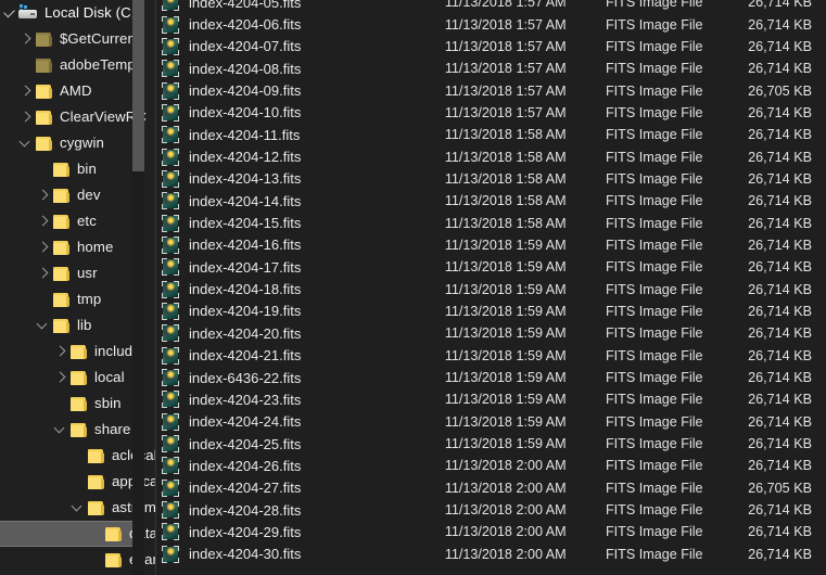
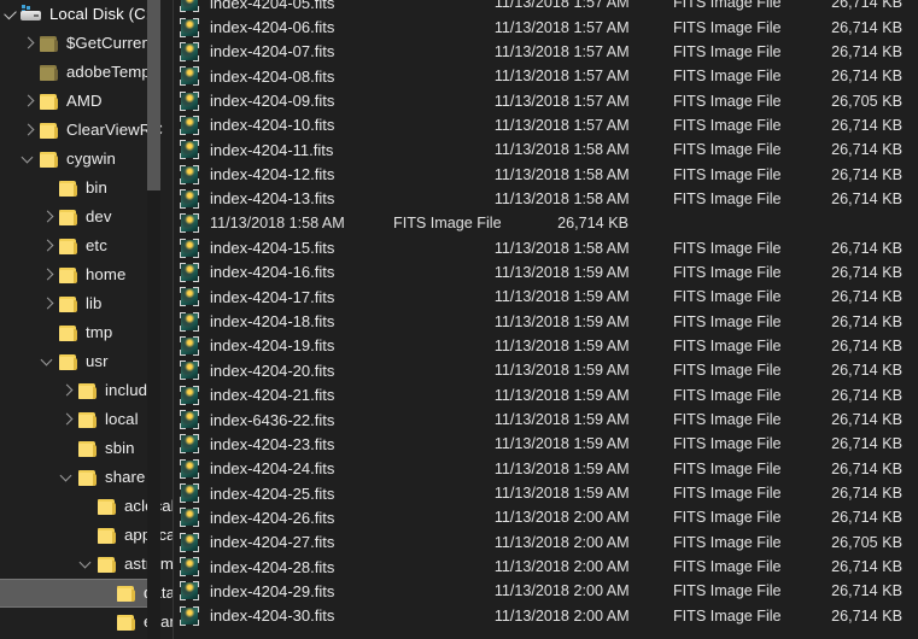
  Local Disk (C
  $GetCurre
  adobeTem
  AMD
  ClearViewR
  cygwin
  bin
  dev
  etc
  home
- usr
+ lib
  tmp
- lib
+ usr
  includ
  local
  sbin
  share
  index-4204-05.fits
  11/13/2018 1:57 AM
  FITS Image File
  26,714 KB
  index-4204-06.fits
  11/13/2018 1:57 AM
  FITS Image File
  26,714 KB
  index-4204-07.fits
  11/13/2018 1:57 AM
  FITS Image File
  26,714 KB
  index-4204-08.fits
  11/13/2018 1:57 AM
  FITS Image File
  26,714 KB
  index-4204-09.fits
  11/13/2018 1:57 AM
  FITS Image File
  26,705 KB
  index-4204-10.fits
  11/13/2018 1:57 AM
  FITS Image File
  26,714 KB
  index-4204-11.fits
  11/13/2018 1:58 AM
  FITS Image File
  26,714 KB
  index-4204-12.fits
  11/13/2018 1:58 AM
  FITS Image File
  26,714 KB
  index-4204-13.fits
  11/13/2018 1:58 AM
  FITS Image File
  26,714 KB
- index-4204-14.fits
  11/13/2018 1:58 AM
  FITS Image File
  26,714 KB
  index-4204-15.fits
  11/13/2018 1:58 AM
  FITS Image File
  26,714 KB
  index-4204-16.fits
  11/13/2018 1:59 AM
  FITS Image File
  26,714 KB
  index-4204-17.fits
  11/13/2018 1:59 AM
  FITS Image File
  26,714 KB
  index-4204-18.fits
  11/13/2018 1:59 AM
  FITS Image File
  26,714 KB
  index-4204-19.fits
  11/13/2018 1:59 AM
  FITS Image File
  26,714 KB
  index-4204-20.fits
  11/13/2018 1:59 AM
  FITS Image File
  26,714 KB
  index-4204-21.fits
  11/13/2018 1:59 AM
  FITS Image File
  26,714 KB
  index-6436-22.fits
  11/13/2018 1:59 AM
  FITS Image File
  26,714 KB
  index-4204-23.fits
  11/13/2018 1:59 AM
  FITS Image File
  26,714 KB
  index-4204-24.fits
  11/13/2018 1:59 AM
  FITS Image File
  26,714 KB
  index-4204-25.fits
  11/13/2018 1:59 AM
  FITS Image File
  26,714 KB
  index-4204-26.fits
  11/13/2018 2:00 AM
  FITS Image File
  26,714 KB
  index-4204-27.fits
  11/13/2018 2:00 AM
  FITS Image File
  26,705 KB
  index-4204-28.fits
  11/13/2018 2:00 AM
  FITS Image File
  26,714 KB
  index-4204-29.fits
  11/13/2018 2:00 AM
  FITS Image File
  26,714 KB
  index-4204-30.fits
  11/13/2018 2:00 AM
  FITS Image File
  26,714 KB
